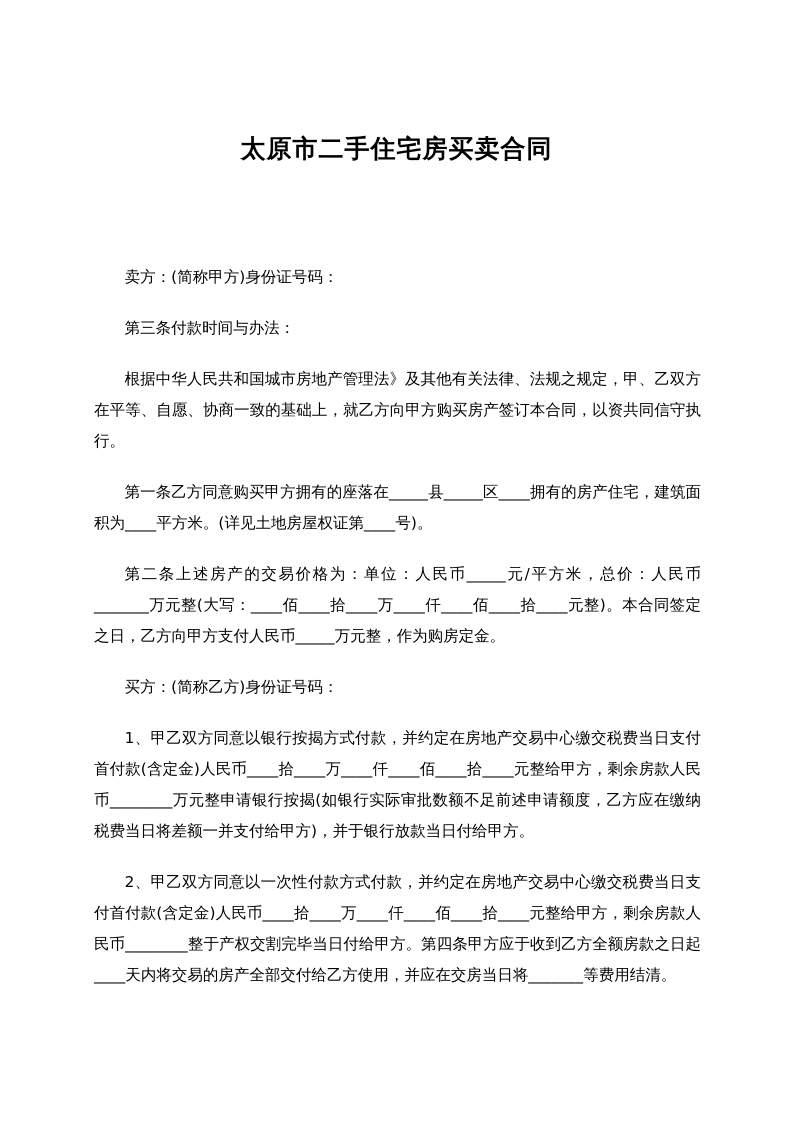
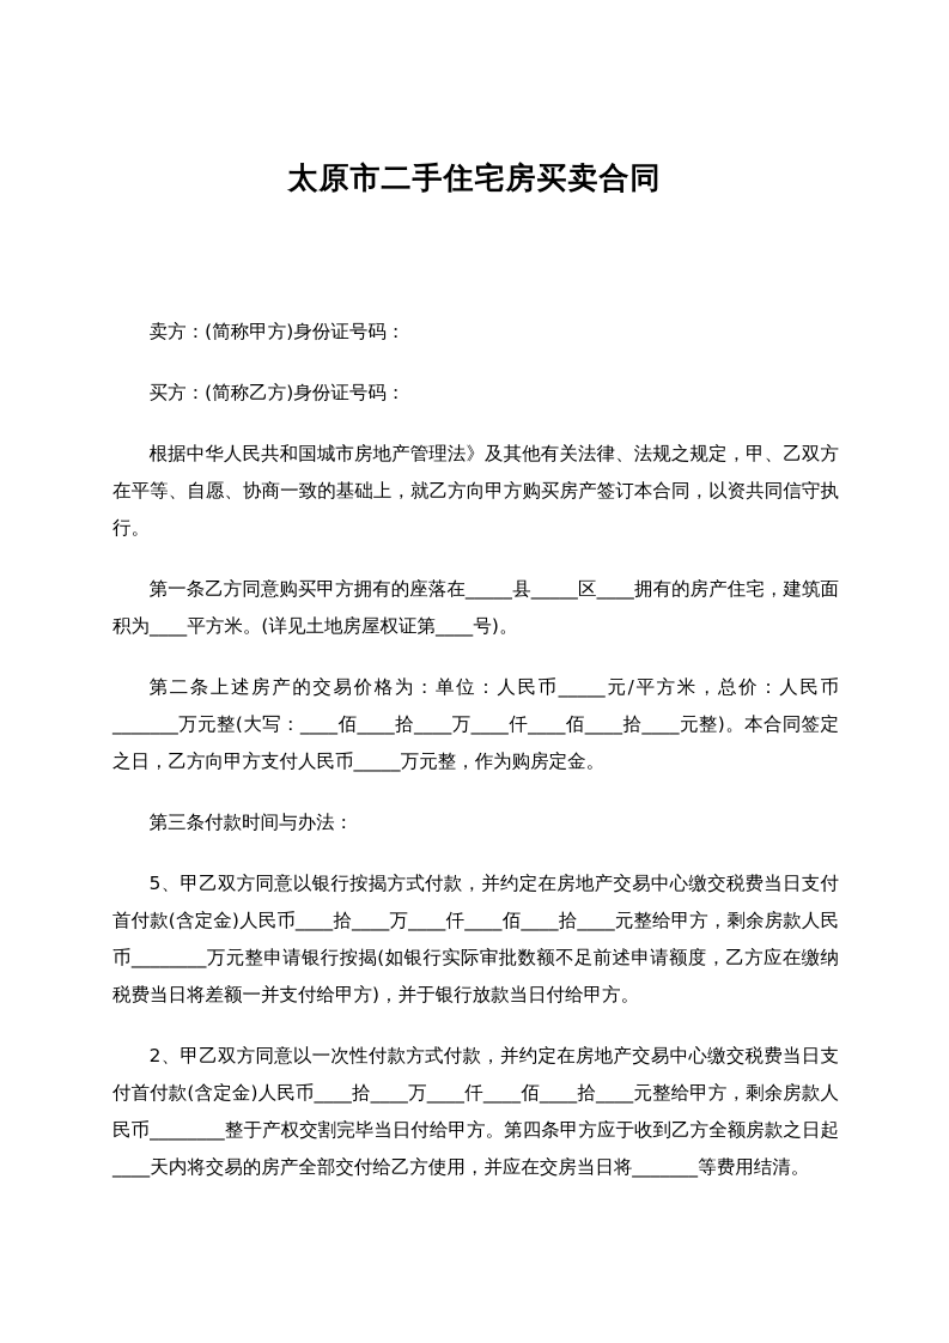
  太原市二手住宅房买卖合同
  卖方：(简称甲方)身份证号码：
- 第三条付款时间与办法：
+ 买方：(简称乙方)身份证号码：
  根据中华人民共和国城市房地产管理法》及其他有关法律、法规之规定，甲、乙双方在平等、自愿、协商一致的基础上，就乙方向甲方购买房产签订本合同，以资共同信守执行。
  第一条乙方同意购买甲方拥有的座落在_____县_____区____拥有的房产住宅，建筑面积为____平方米。(详见土地房屋权证第____号)。
  第二条上述房产的交易价格为：单位：人民币_____元/平方米，总价：人民币_______万元整(大写：____佰____拾____万____仟____佰____拾____元整)。本合同签定之日，乙方向甲方支付人民币_____万元整，作为购房定金。
- 买方：(简称乙方)身份证号码：
+ 第三条付款时间与办法：
- 1、甲乙双方同意以银行按揭方式付款，并约定在房地产交易中心缴交税费当日支付首付款(含定金)人民币____拾____万____仟____佰____拾____元整给甲方，剩余房款人民币________万元整申请银行按揭(如银行实际审批数额不足前述申请额度，乙方应在缴纳税费当日将差额一并支付给甲方)，并于银行放款当日付给甲方。
+ 5、甲乙双方同意以银行按揭方式付款，并约定在房地产交易中心缴交税费当日支付首付款(含定金)人民币____拾____万____仟____佰____拾____元整给甲方，剩余房款人民币________万元整申请银行按揭(如银行实际审批数额不足前述申请额度，乙方应在缴纳税费当日将差额一并支付给甲方)，并于银行放款当日付给甲方。
  2、甲乙双方同意以一次性付款方式付款，并约定在房地产交易中心缴交税费当日支付首付款(含定金)人民币____拾____万____仟____佰____拾____元整给甲方，剩余房款人民币________整于产权交割完毕当日付给甲方。第四条甲方应于收到乙方全额房款之日起____天内将交易的房产全部交付给乙方使用，并应在交房当日将_______等费用结清。
